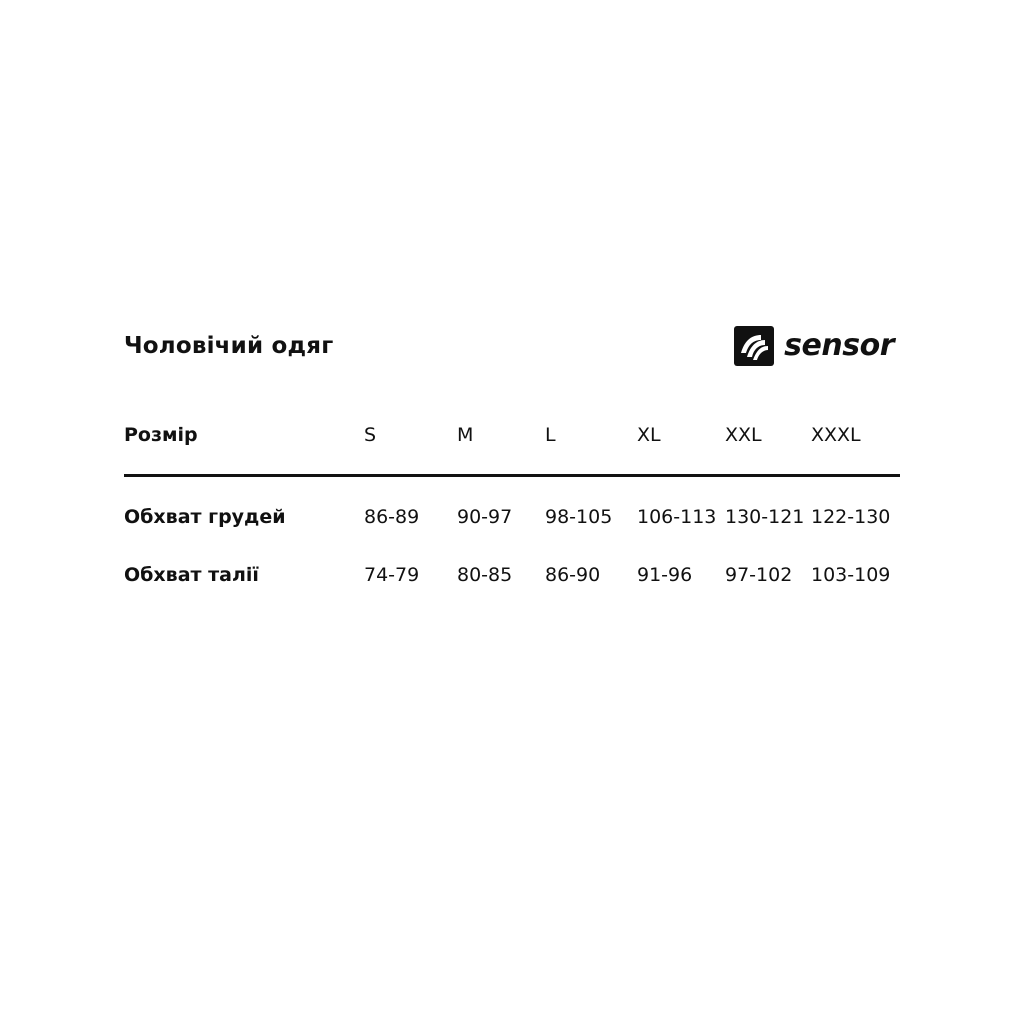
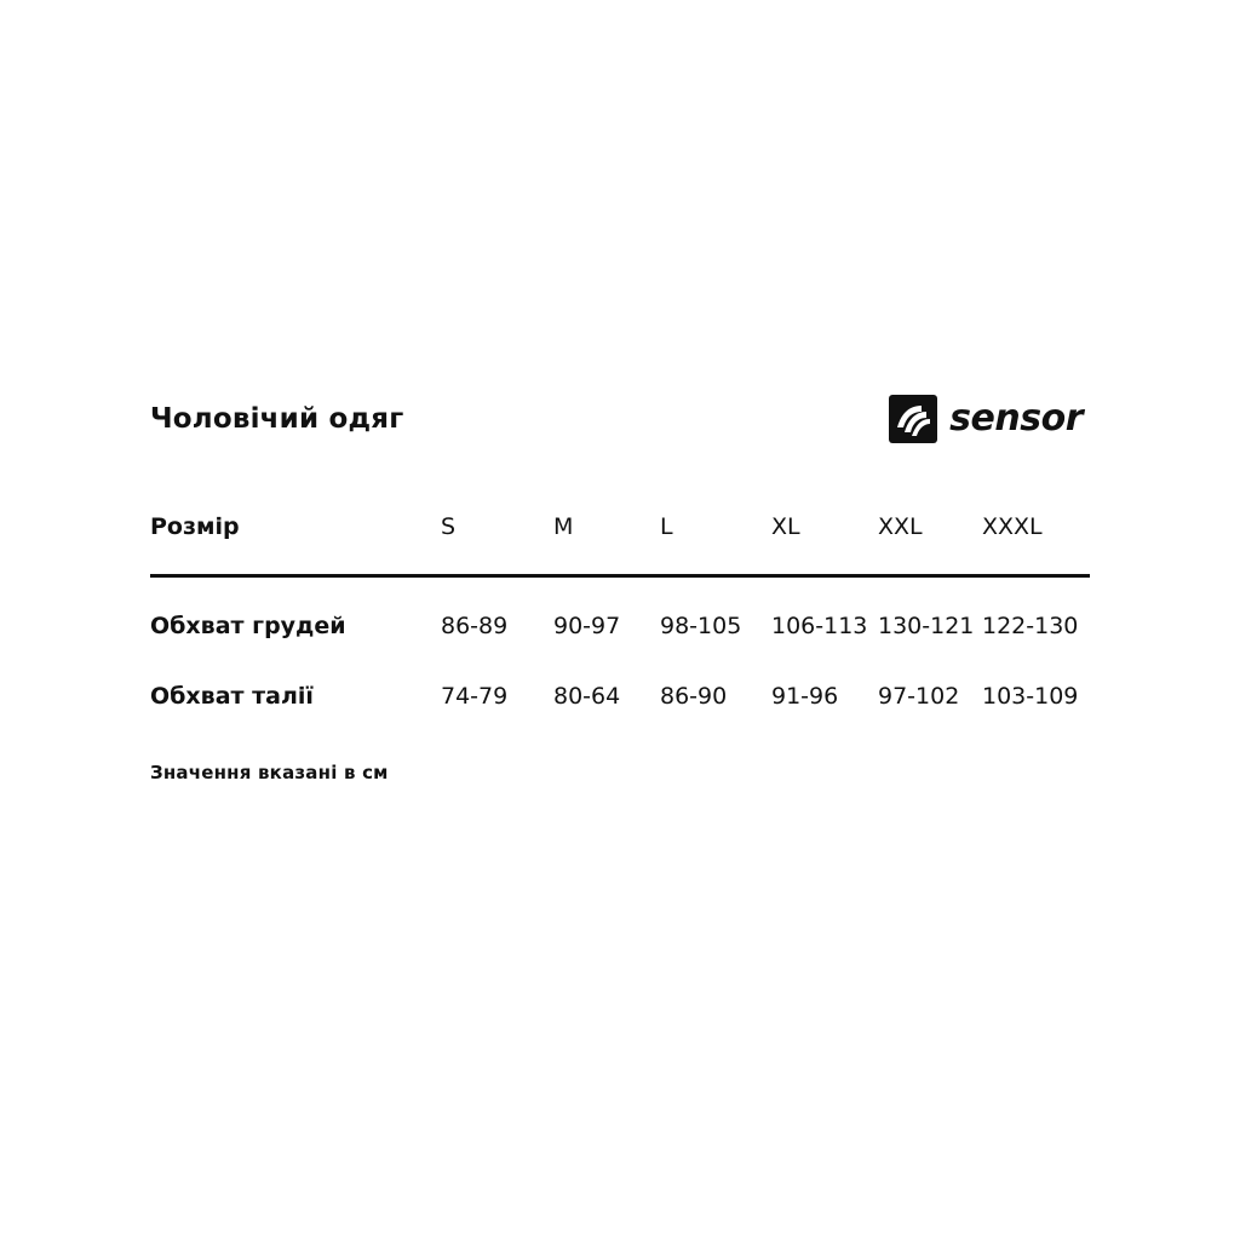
  Чоловічий одяг
  sensor
  Розмір	S	M	L	XL	XXL	XXXL
  Обхват грудей	86-89	90-97	98-105	106-113	130-121	122-130
- Обхват талії	74-79	80-85	86-90	91-96	97-102	103-109
+ Обхват талії	74-79	80-64	86-90	91-96	97-102	103-109
+ Значення вказані в см
